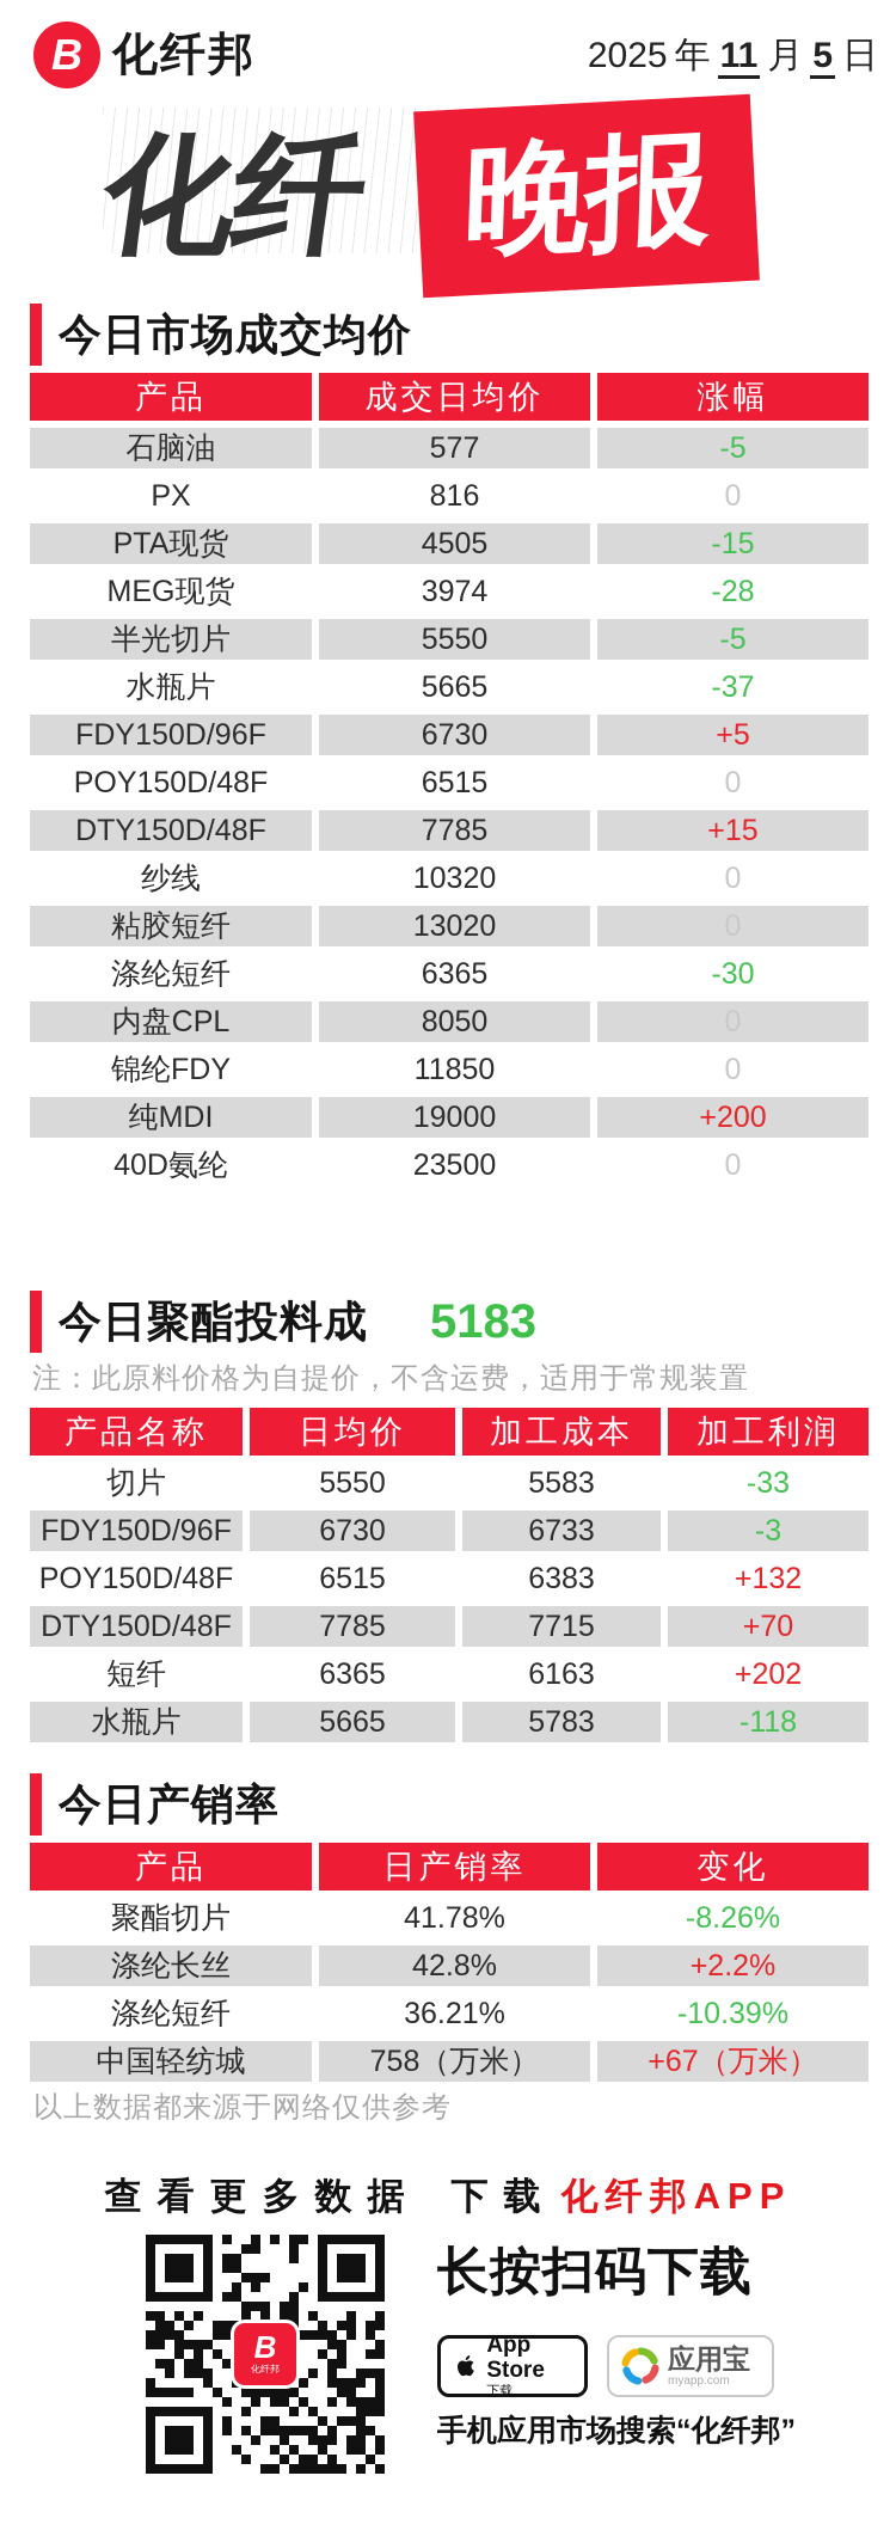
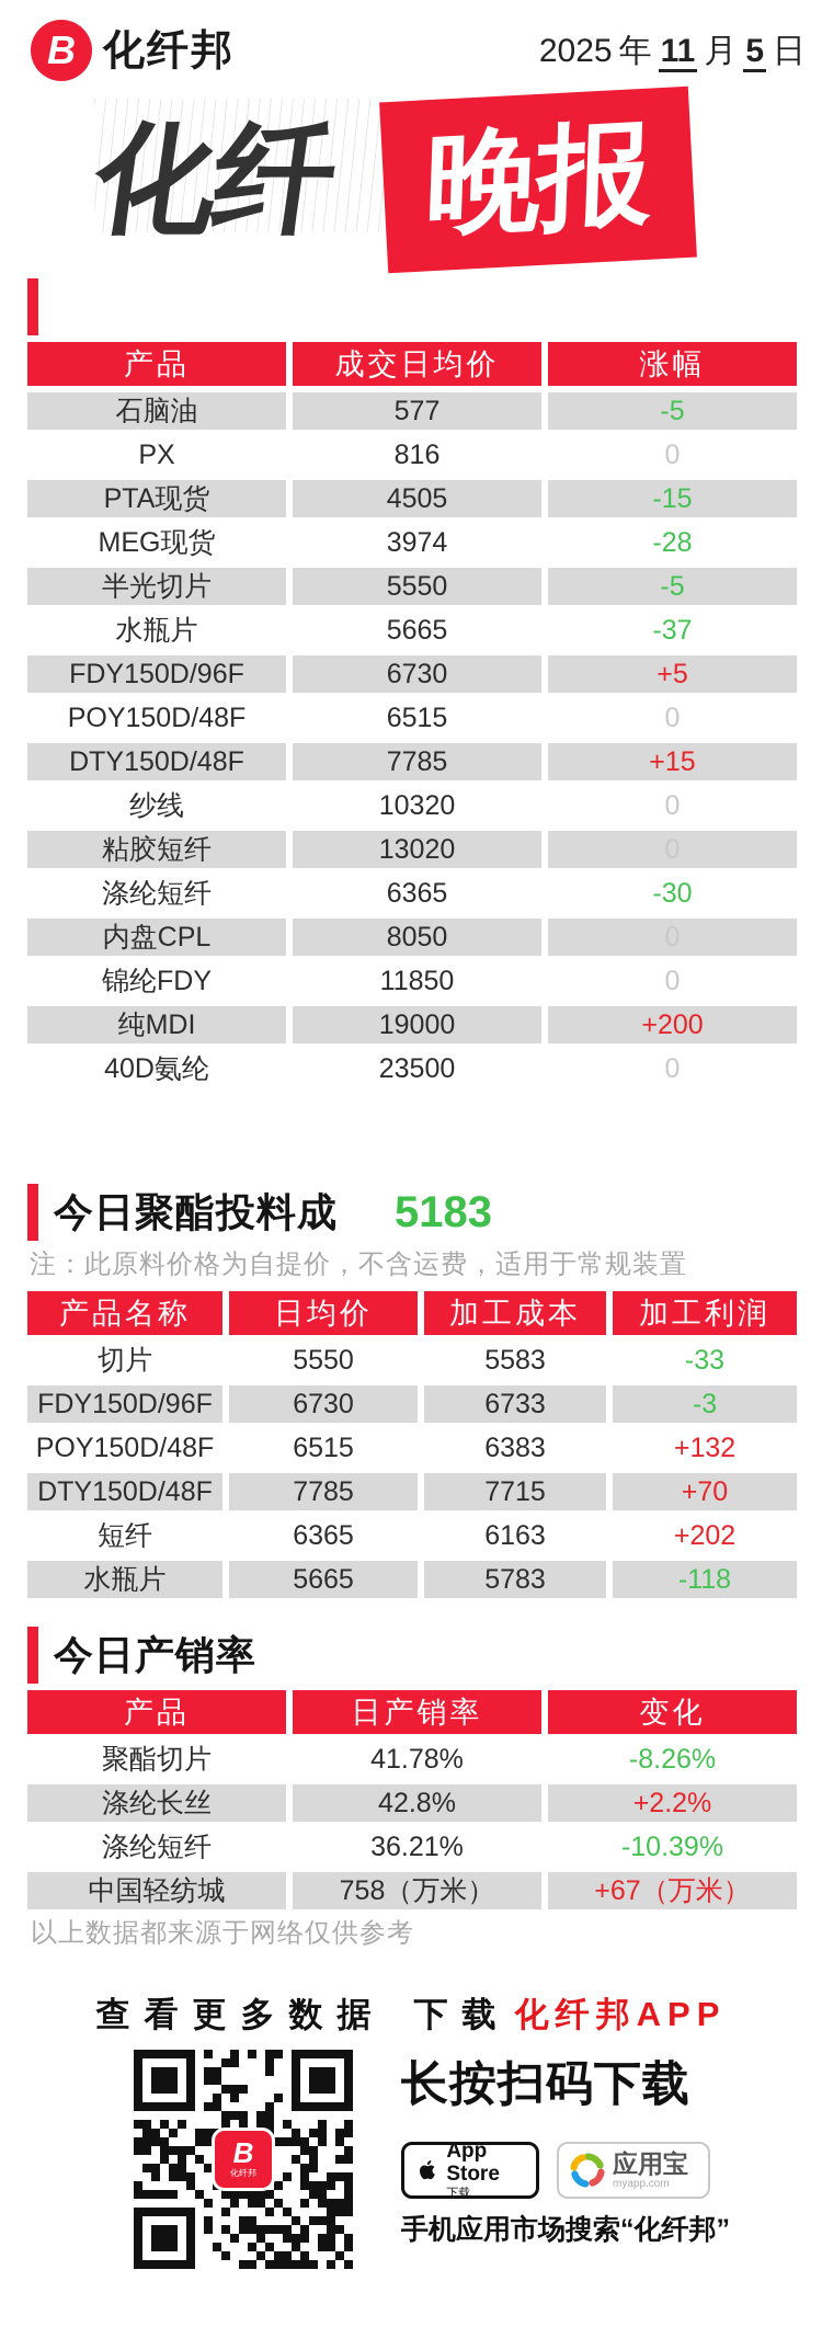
  B
  化纤邦
  2025 年 11 月 5 日
- 今日市场成交均价
  产品
  成交日均价
  涨幅
  石脑油
  577
  -5
  PX
  816
  0
  PTA现货
  4505
  -15
  MEG现货
  3974
  -28
  半光切片
  5550
  -5
  水瓶片
  5665
  -37
  FDY150D/96F
  6730
  +5
  POY150D/48F
  6515
  0
  DTY150D/48F
  7785
  +15
  纱线
  10320
  0
  粘胶短纤
  13020
  涤纶短纤
  6365
  -30
  内盘CPL
  8050
  锦纶FDY
  11850
  0
  纯MDI
  19000
  +200
  40D氨纶
  23500
  0
  今日聚酯投料成
  5183
  注：此原料价格为自提价，不含运费，适用于常规装置
  产品名称
  日均价
  加工成本
  加工利润
  切片
  5550
  5583
  -33
  FDY150D/96F
  6730
  6733
  -3
  POY150D/48F
  6515
  6383
  +132
  DTY150D/48F
  7785
  7715
  +70
  短纤
  6365
  6163
  +202
  水瓶片
  5665
  5783
  -118
  今日产销率
  产品
  日产销率
  变化
  聚酯切片
  41.78%
  -8.26%
  涤纶长丝
  42.8%
  +2.2%
  涤纶短纤
  36.21%
  -10.39%
  中国轻纺城
  758（万米）
  +67（万米）
  以上数据都来源于网络仅供参考
  查看更多数据
  下载
  化纤邦APP
  B
  化纤邦
  长按扫码下载
  App Store
  下载
  应用宝
  myapp.com
  手机应用市场搜索“化纤邦”
